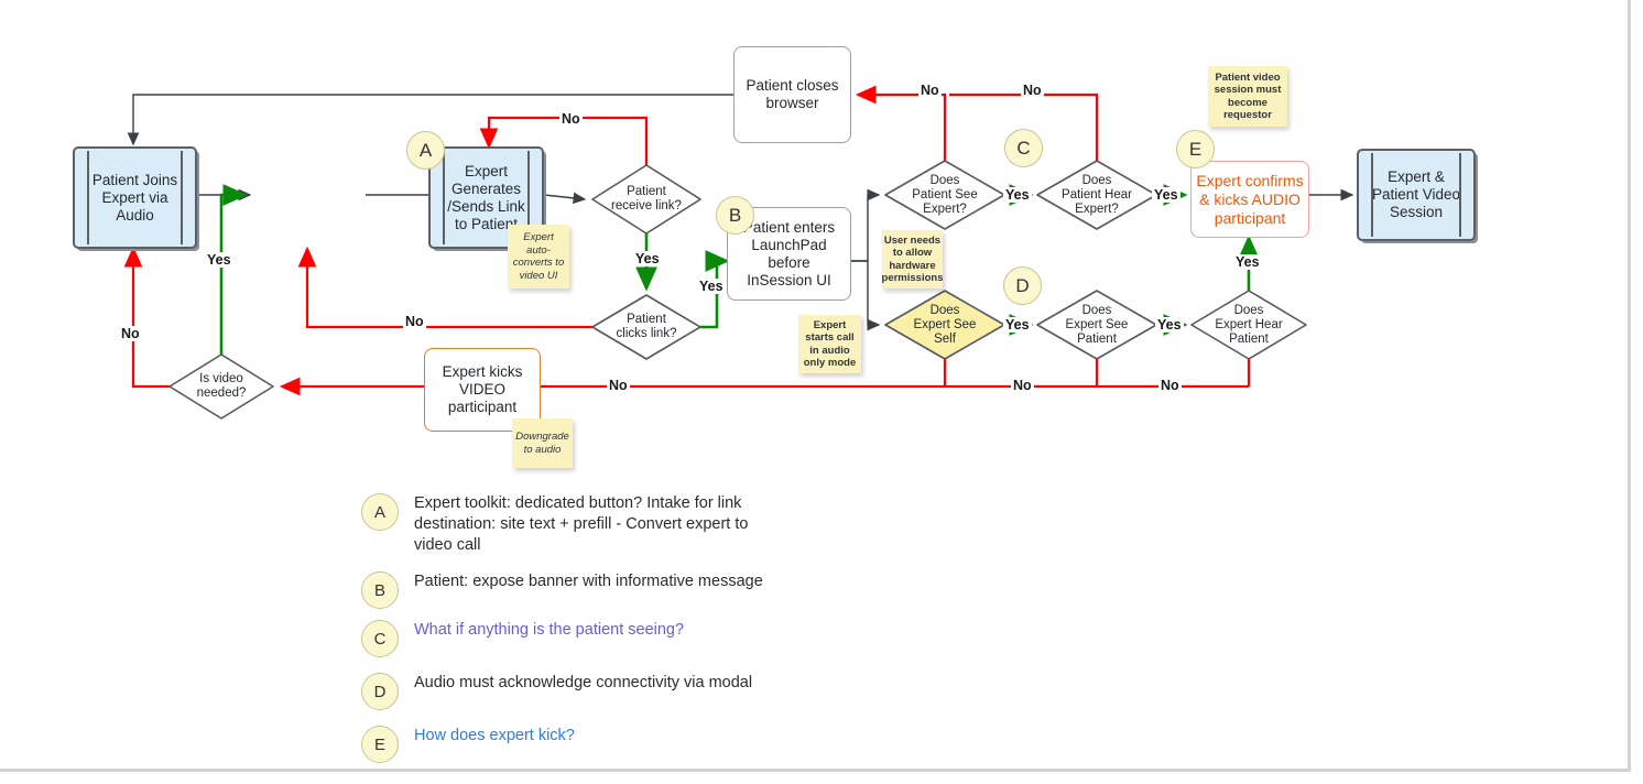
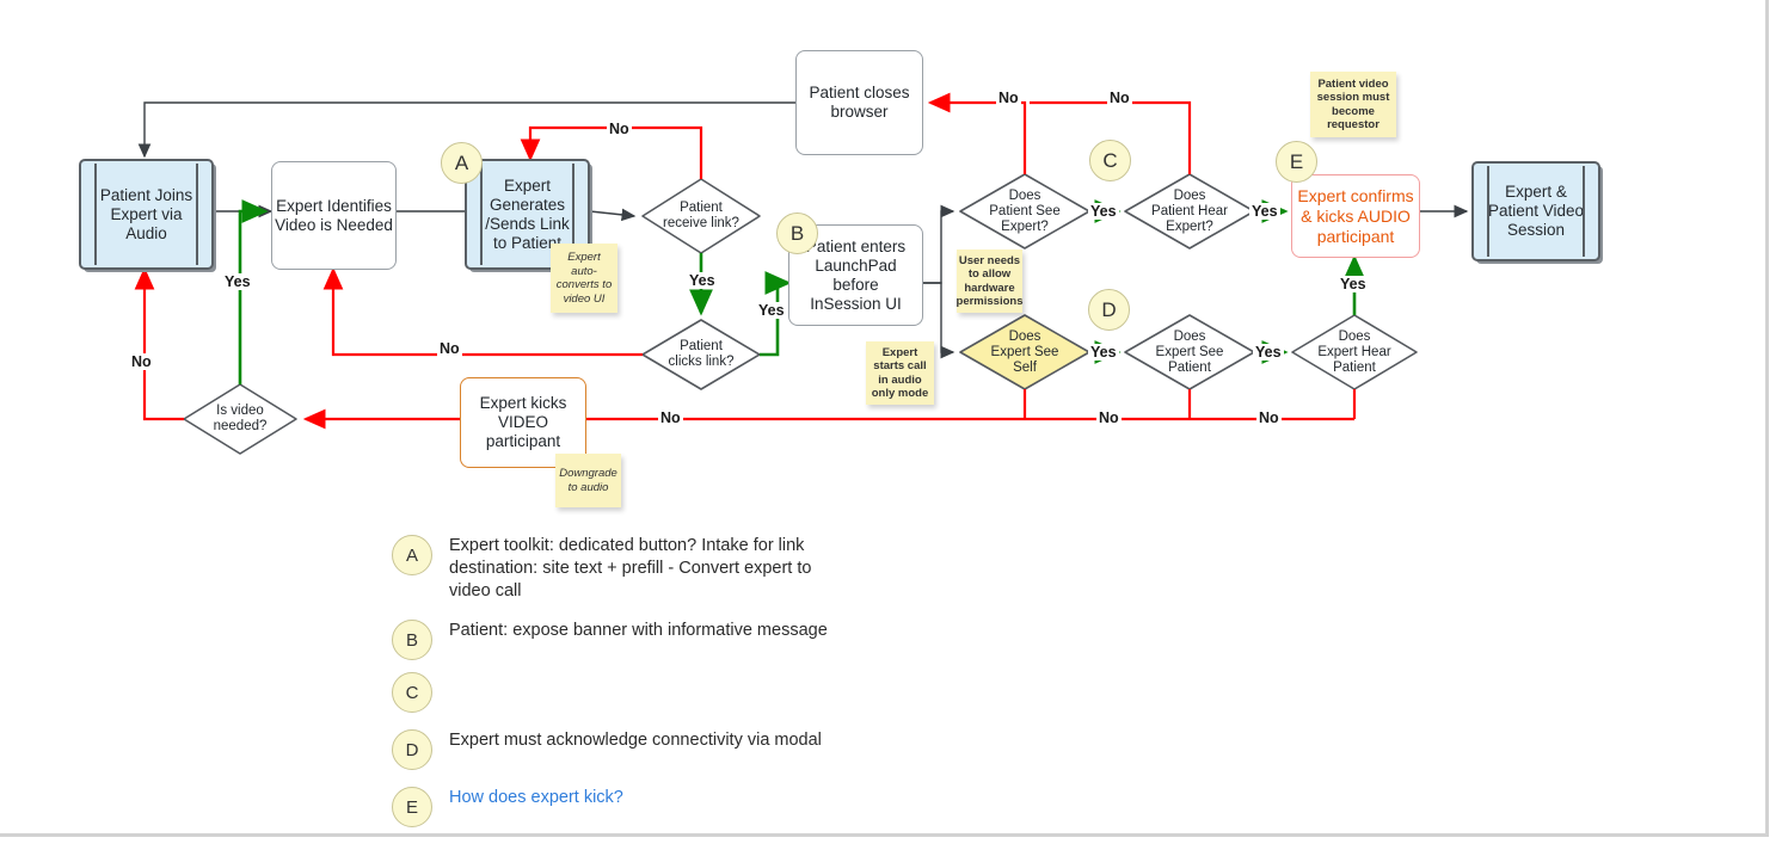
  Patient Joins
  Expert via
  Audio
+ Expert Identifies
+ Video is Needed
  Expert
  Generates
  /Sends Link
  to Patient
  Patient closes
  browser
  atient enters
  LaunchPad
  before
  InSession UI
  Expert confirms
  & kicks AUDIO
  participant
  Expert &
  Patient Video
  Session
  Expert kicks
  VIDEO
  participant
  Patient
  receive link?
  Patient
  clicks link?
  Does
  Patient See
  Expert?
  Does
  Patient Hear
  Expert?
  Does
  Expert See
  Self
  Does
  Expert See
  Patient
  Does
  Expert Hear
  Patient
  Is video
  needed?
  Yes
  No
  No
  Yes
  No
  Yes
  No
  No
  Yes
  Yes
  Yes
  Yes
  Yes
  No
  No
  No
  Expert
  auto-
  converts to
  video UI
  Downgrade
  to audio
  User needs
  to allow
  hardware
  permissions
  Expert
  starts call
  in audio
  only mode
  Patient video
  session must
  become
  requestor
  A
  B
  C
  D
  E
  A
  Expert toolkit: dedicated button? Intake for link destination: site text + prefill - Convert expert to video call
  B
  Patient: expose banner with informative message
  C
- What if anything is the patient seeing?
  D
- Audio must acknowledge connectivity via modal
+ Expert must acknowledge connectivity via modal
  E
  How does expert kick?
